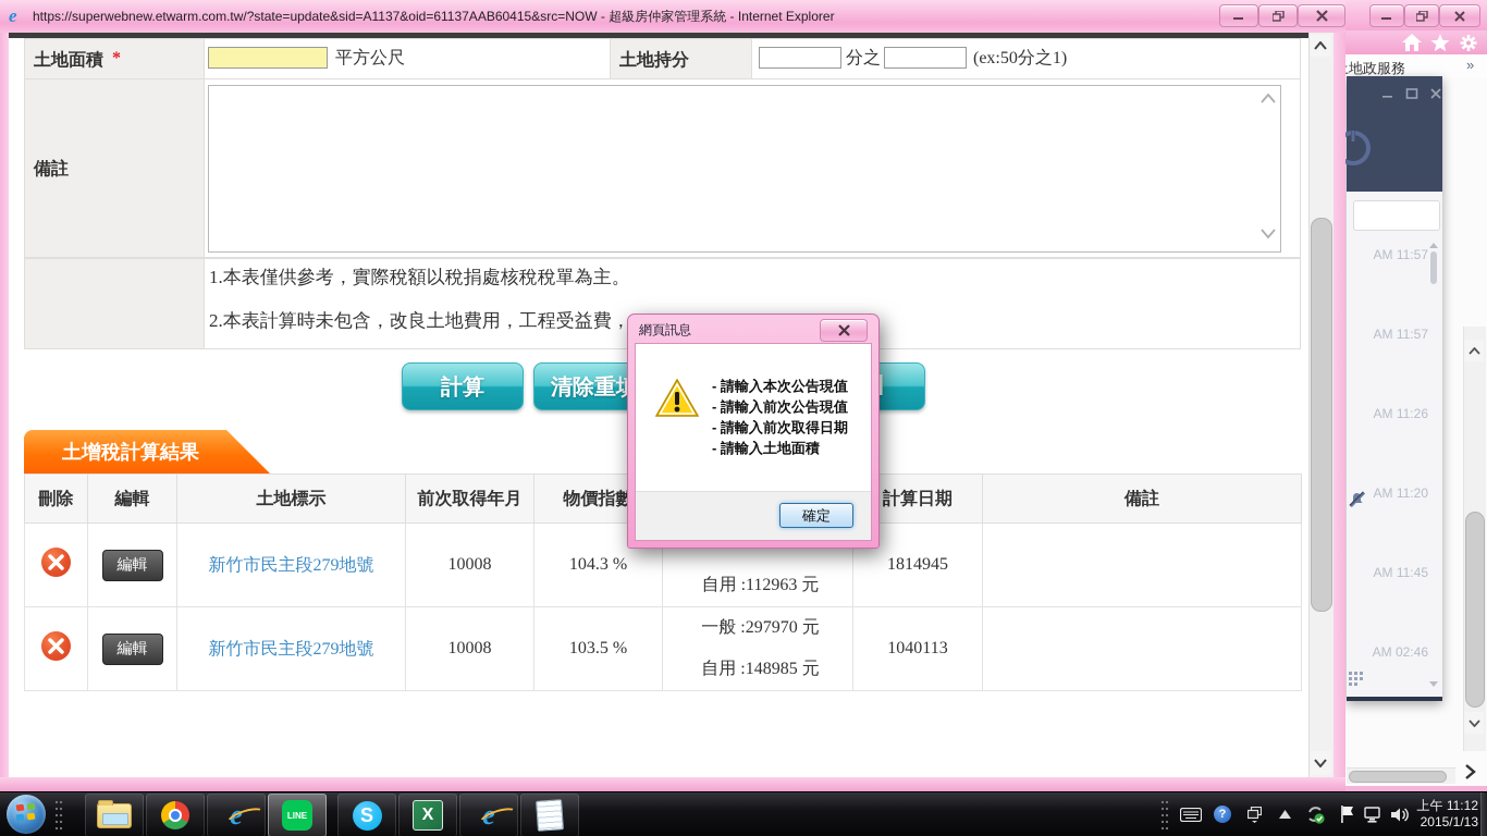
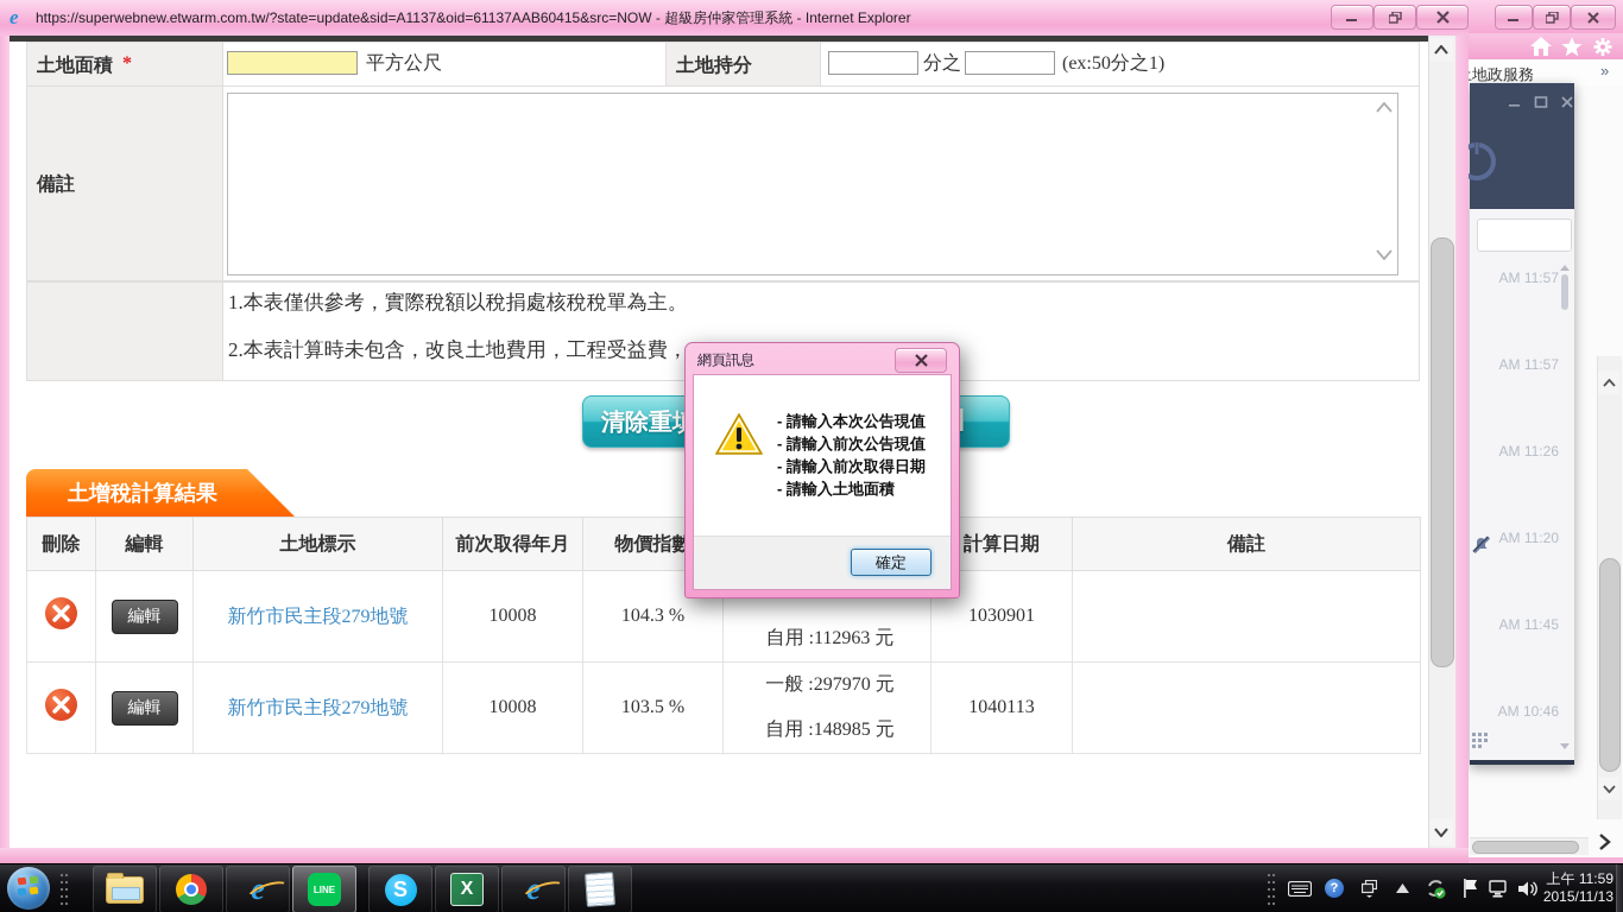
  地政服務
  »
  AM 11:57
  AM 11:57
  AM 11:26
  AM 11:20
  AM 11:45
- AM 02:46
+ AM 10:46
  e
  https://superwebnew.etwarm.com.tw/?state=update&sid=A1137&oid=61137AAB60415&src=NOW - 超級房仲家管理系統 - Internet Explorer
  土地面積
  *
  平方公尺
  土地持分
  分之
  (ex:50分之1)
  備註
  1.本表僅供參考，實際稅額以稅捐處核稅稅單為主。
  2.本表計算時未包含，改良土地費用，工程受益費，
- 計算
  清除重
  ]
  土增稅計算結果
  刪除	編輯	土地標示	前次取得年月	物價指數		計算日期	備註
- 	編輯	新竹市民主段279地號	10008	104.3 %	自用 :112963 元	1814945
+ 	編輯	新竹市民主段279地號	10008	104.3 %	自用 :112963 元	1030901
  	編輯	新竹市民主段279地號	10008	103.5 %	一般 :297970 元 自用 :148985 元	1040113
  網頁訊息
  - 請輸入本次公告現值
  - 請輸入前次公告現值
  - 請輸入前次取得日期
  - 請輸入土地面積
  確定
  e
  LINE
  S
  X
  e
  ?
- 上午 11:12
+ 上午 11:59
- 2015/1/13
+ 2015/11/13
